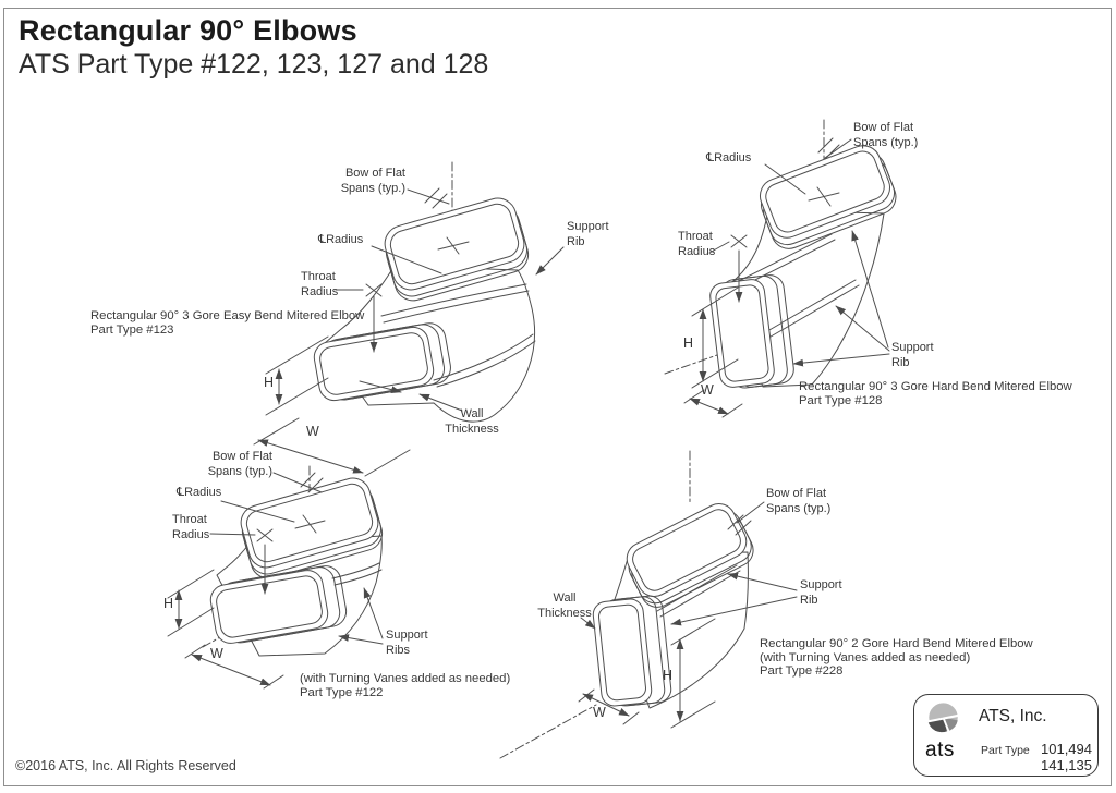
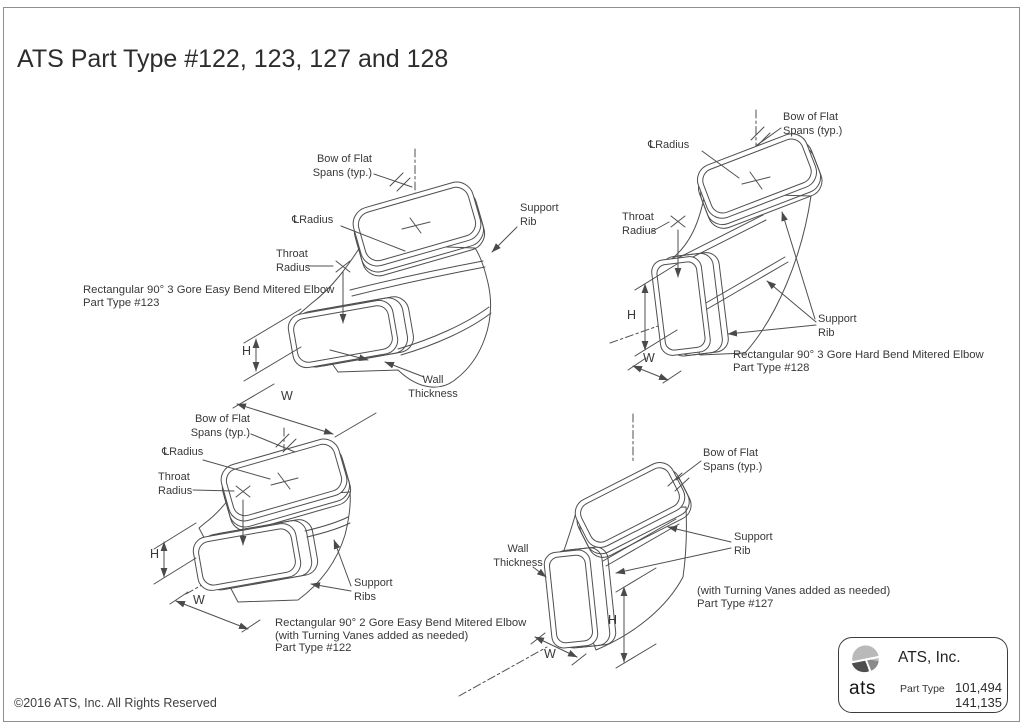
- Rectangular 90° Elbows
  ATS Part Type #122, 123, 127 and 128
  Bow of Flat
  Spans (typ.)
  ℄Radius
  Throat
  Radius
  Support
  Rib
  Wall
  Thickness
  H
  W
  Rectangular 90° 3 Gore Easy Bend Mitered Elbow
  Part Type #123
  Bow of Flat
  Spans (typ.)
  ℄Radius
  Throat
  Radius
  Support
  Rib
  H
  W
  Rectangular 90° 3 Gore Hard Bend Mitered Elbow
  Part Type #128
  Bow of Flat
  Spans (typ.)
  ℄Radius
  Throat
  Radius
  Support
  Ribs
  H
  W
+ Rectangular 90° 2 Gore Easy Bend Mitered Elbow
  (with Turning Vanes added as needed)
  Part Type #122
  Bow of Flat
  Spans (typ.)
  Support
  Rib
  Wall
  Thickness
  H
  W
- Rectangular 90° 2 Gore Hard Bend Mitered Elbow
  (with Turning Vanes added as needed)
- Part Type #228
+ Part Type #127
  ats
  ATS, Inc.
  Part Type
  101,494
  141,135
  ©2016 ATS, Inc. All Rights Reserved
